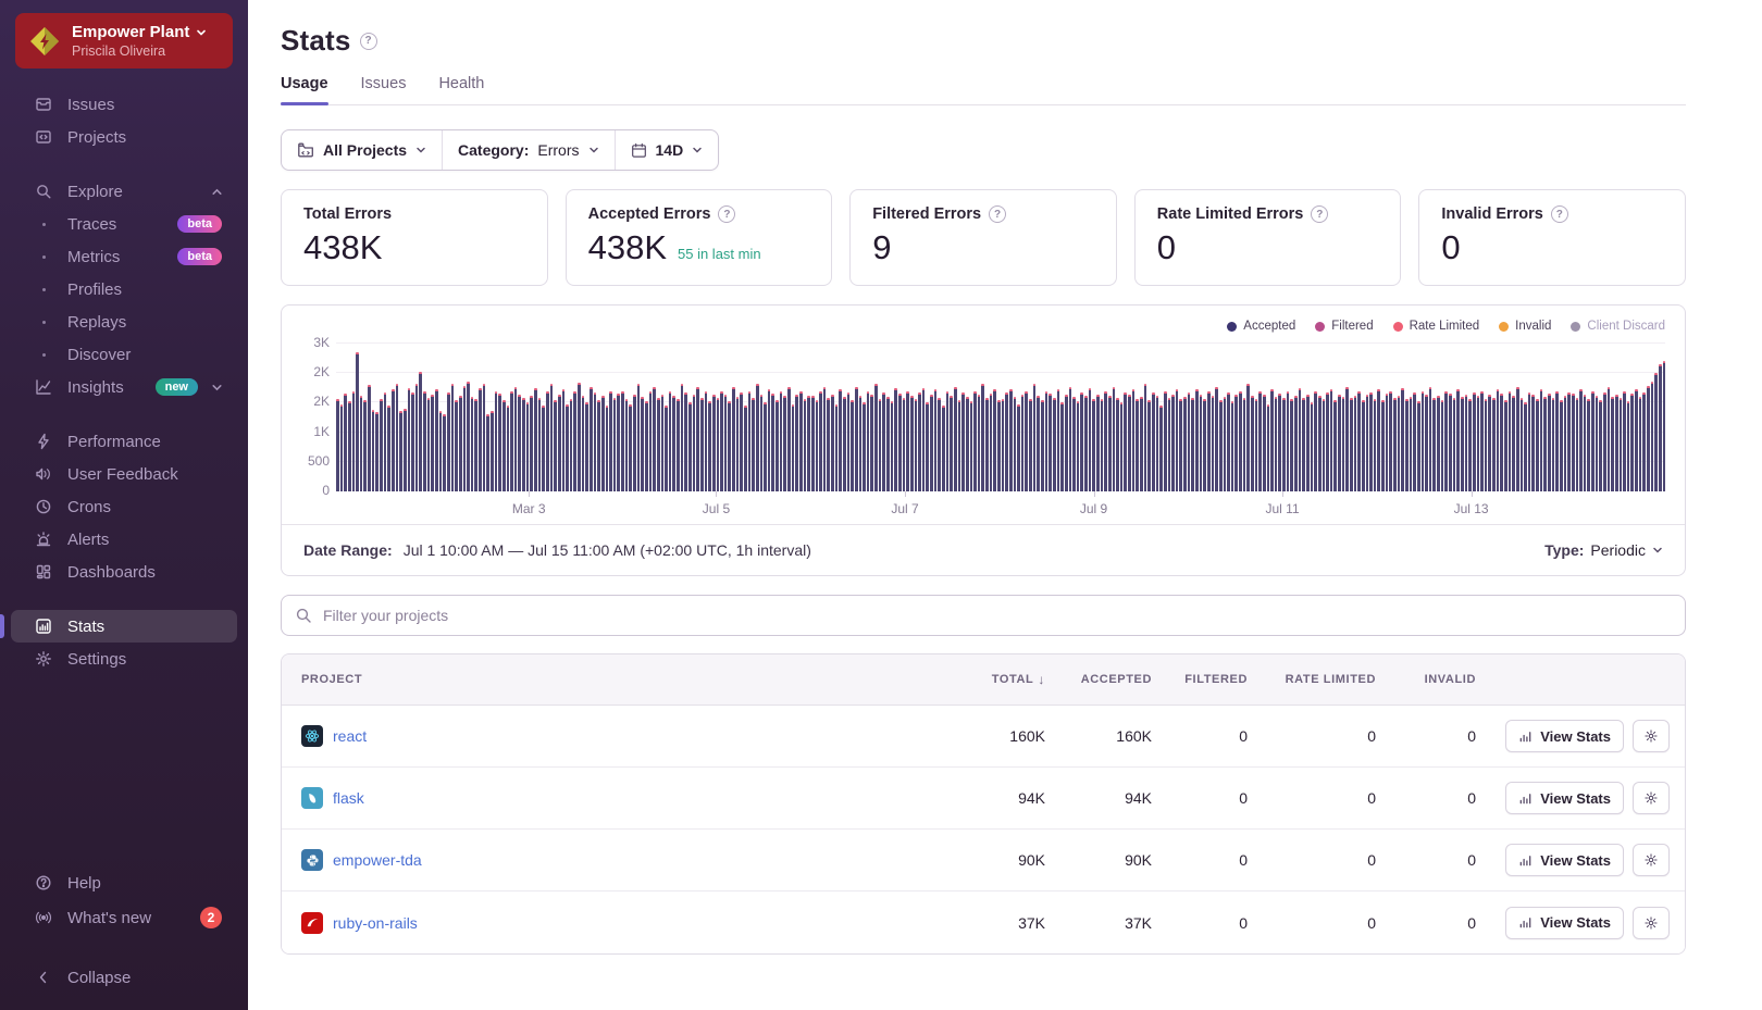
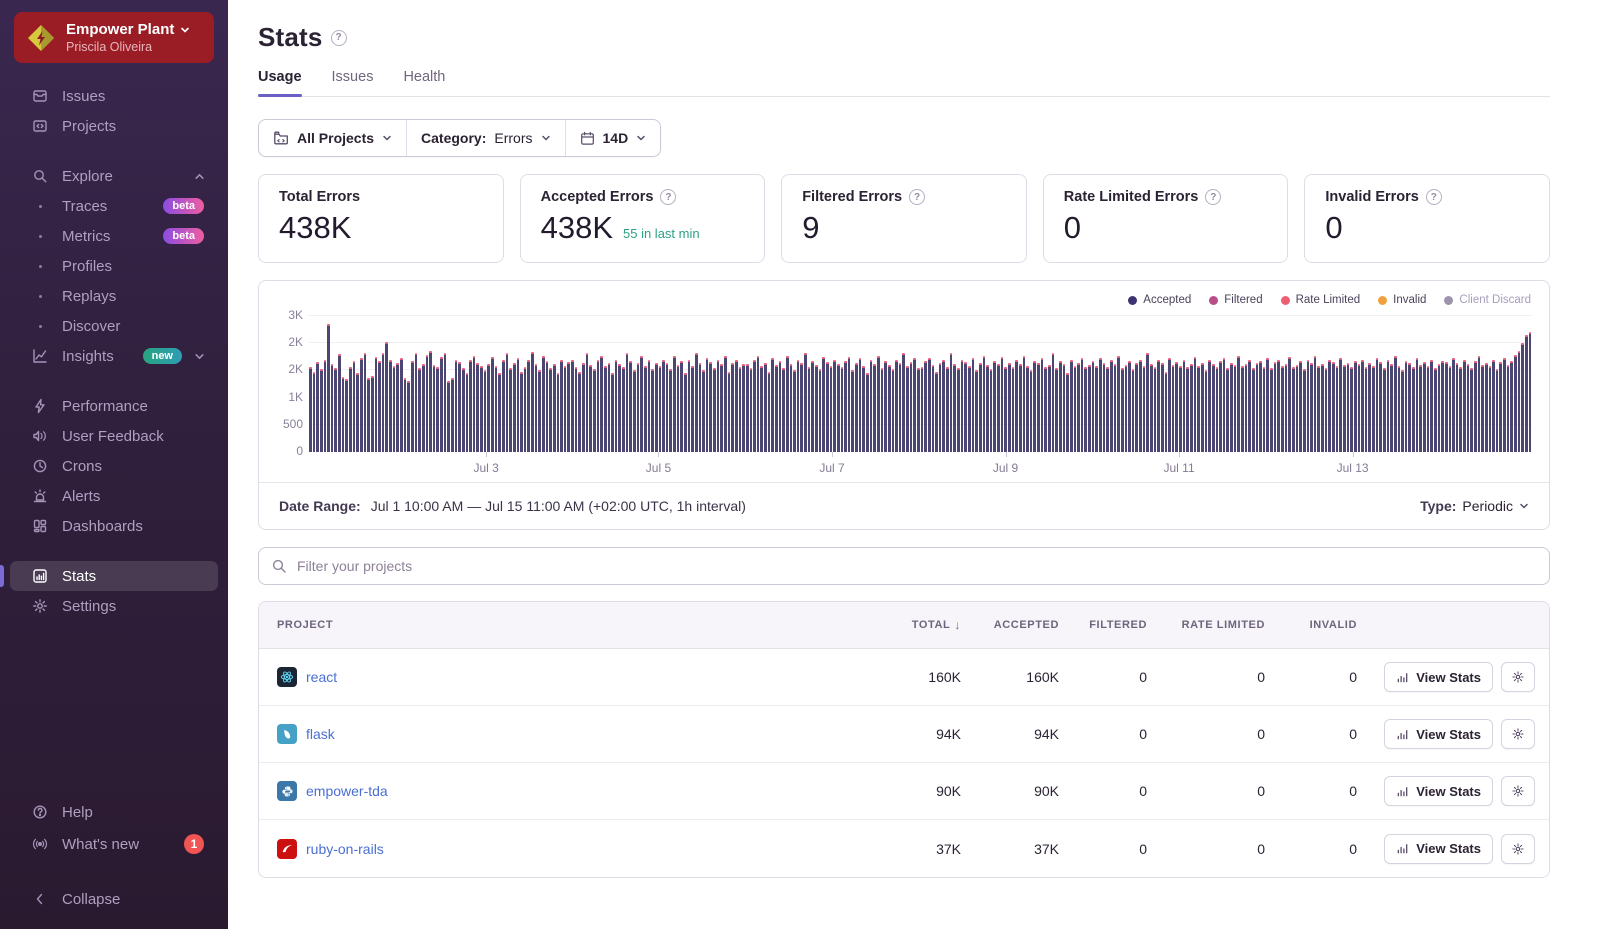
  Empower Plant
  Priscila Oliveira
  Issues
  Projects
  Explore
  Traces
  beta
  Metrics
  beta
  Profiles
  Replays
  Discover
  Insights
  new
  Performance
  User Feedback
  Crons
  Alerts
  Dashboards
  Stats
  Settings
  Help
  What's new
- 2
+ 1
  Collapse
  Stats
  ?
  Usage
  Issues
  Health
  All Projects
  Category:
  Errors
  14D
  Total Errors
  438K
  Accepted Errors
  ?
  438K
  55 in last min
  Filtered Errors
  ?
  9
  Rate Limited Errors
  ?
  0
  Invalid Errors
  ?
  0
  Accepted
  Filtered
  Rate Limited
  Invalid
  Client Discard
  0
  500
  1K
  2K
  2K
  3K
- Mar 3
+ Jul 3
  Jul 5
  Jul 7
  Jul 9
  Jul 11
  Jul 13
  Date Range:
  Jul 1 10:00 AM — Jul 15 11:00 AM (+02:00 UTC, 1h interval)
  Type:
  Periodic
  Filter your projects
  PROJECT
  TOTAL
  ↓
  ACCEPTED
  FILTERED
  RATE LIMITED
  INVALID
  react
  160K
  160K
  0
  0
  0
  View Stats
  flask
  94K
  94K
  0
  0
  0
  View Stats
  empower-tda
  90K
  90K
  0
  0
  0
  View Stats
  ruby-on-rails
  37K
  37K
  0
  0
  0
  View Stats
